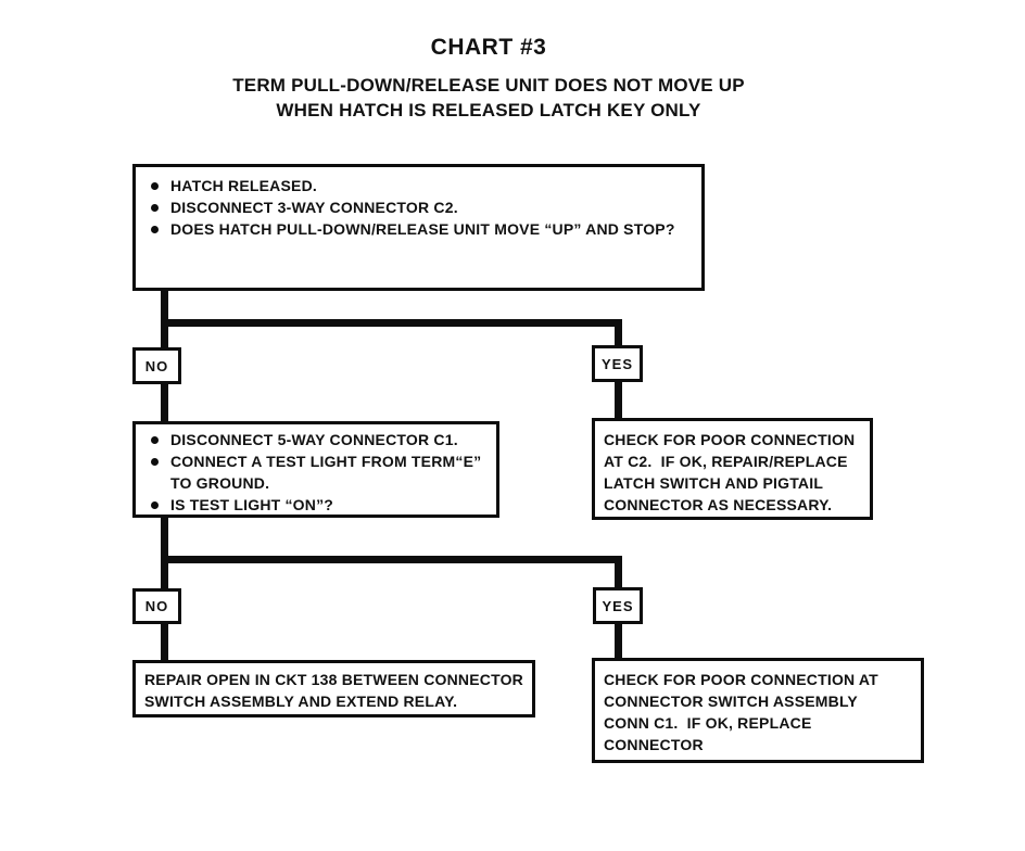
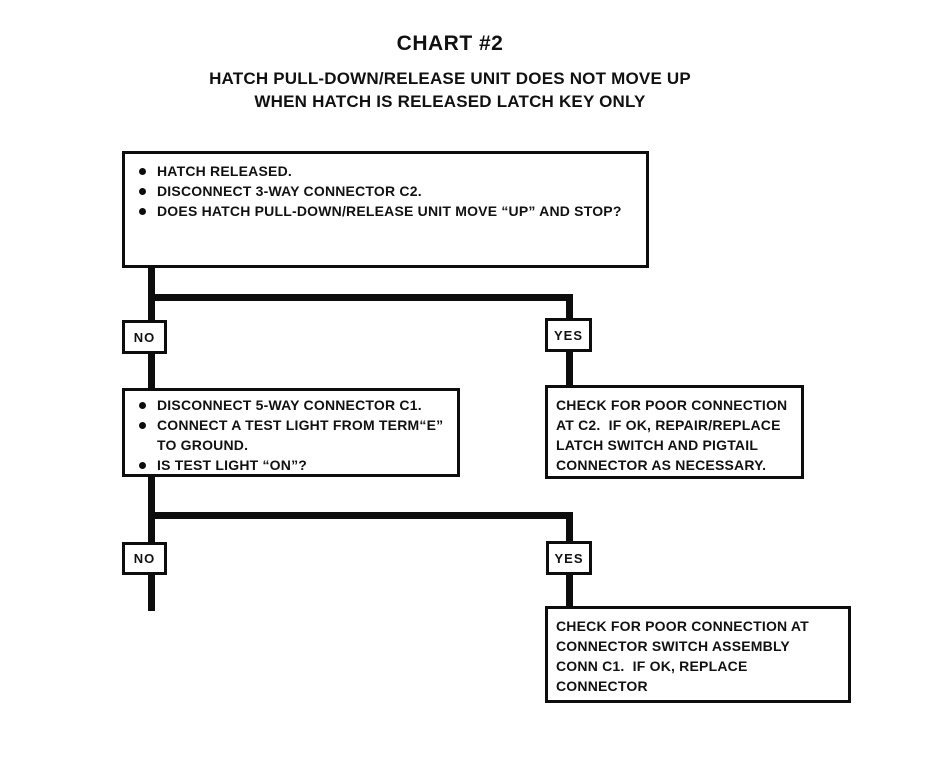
- CHART #3
+ CHART #2
- TERM PULL-DOWN/RELEASE UNIT DOES NOT MOVE UP
+ HATCH PULL-DOWN/RELEASE UNIT DOES NOT MOVE UP
  WHEN HATCH IS RELEASED LATCH KEY ONLY
  HATCH RELEASED.
  DISCONNECT 3-WAY CONNECTOR C2.
  DOES HATCH PULL-DOWN/RELEASE UNIT MOVE “UP” AND STOP?
  NO
  YES
  DISCONNECT 5-WAY CONNECTOR C1.
  CONNECT A TEST LIGHT FROM TERM“E”
  TO GROUND.
  IS TEST LIGHT “ON”?
  CHECK FOR POOR CONNECTION
  AT C2. IF OK, REPAIR/REPLACE
  LATCH SWITCH AND PIGTAIL
  CONNECTOR AS NECESSARY.
  NO
  YES
- REPAIR OPEN IN CKT 138 BETWEEN CONNECTOR
- SWITCH ASSEMBLY AND EXTEND RELAY.
  CHECK FOR POOR CONNECTION AT
  CONNECTOR SWITCH ASSEMBLY
  CONN C1. IF OK, REPLACE CONNECTOR
